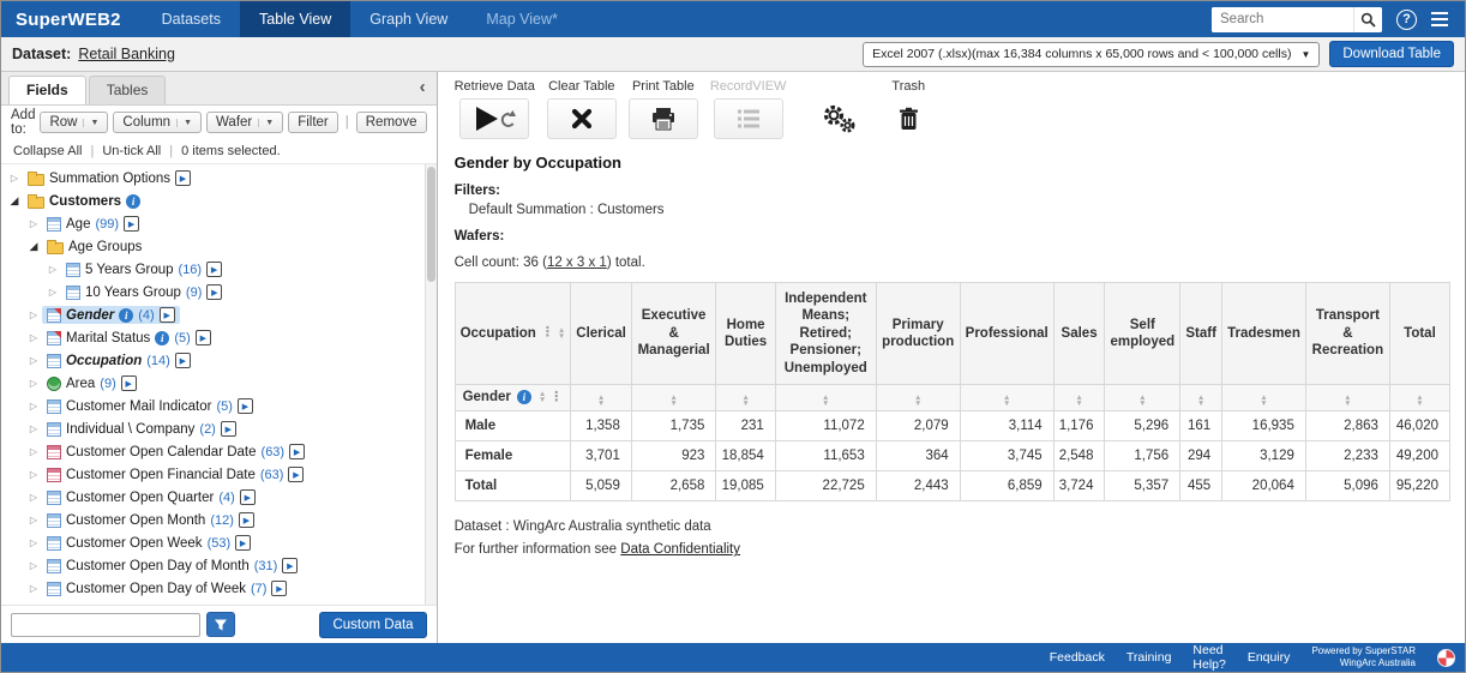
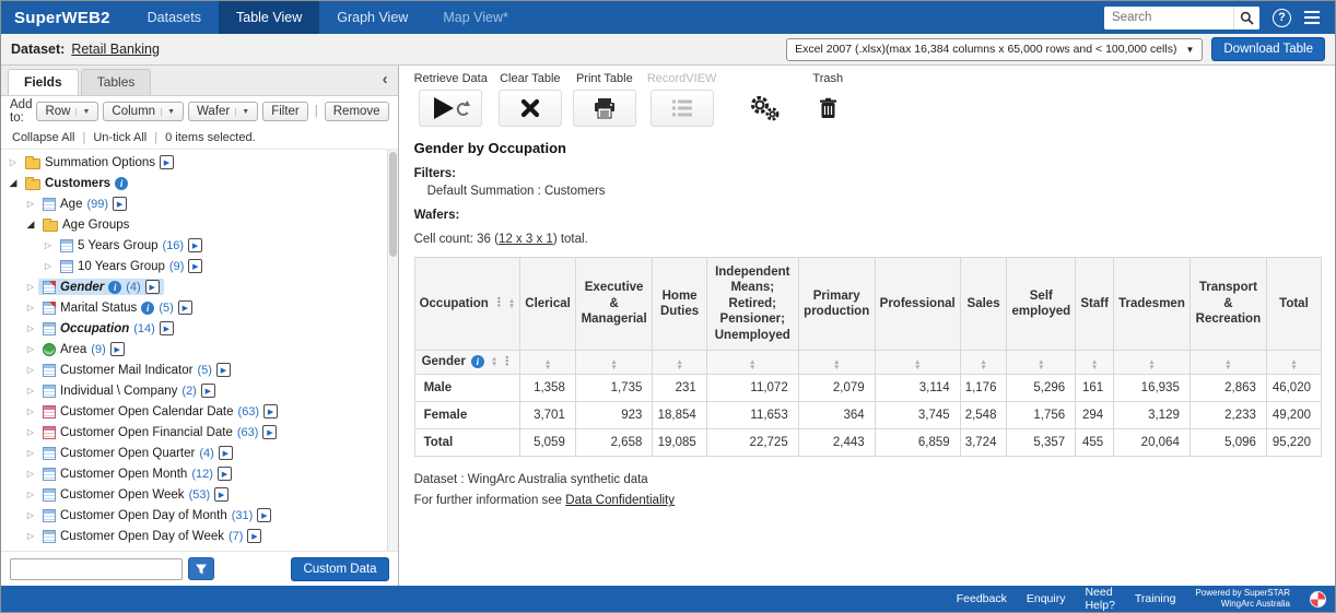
  SuperWEB2
  Datasets
  Table View
  Graph View
  Map View*
  Search
  ?
  Dataset:
  Retail Banking
  Excel 2007 (.xlsx)(max 16,384 columns x 65,000 rows and < 100,000 cells)
  ▼
  Download Table
  Fields
  Tables
  ‹
  Add to:
  Row
  Column
  Wafer
  Filter
  |
  Remove
  Collapse All
  |
  Un-tick All
  |
  0 items selected.
  ▷
  Summation Options
  ◢
  Customers
  i
  ▷
  Age
  (99)
  ◢
  Age Groups
  ▷
  5 Years Group
  (16)
  ▷
  10 Years Group
  (9)
  ▷
  Gender
  i
  (4)
  ▷
  Marital Status
  i
  (5)
  ▷
  Occupation
  (14)
  ▷
  Area
  (9)
  ▷
  Customer Mail Indicator
  (5)
  ▷
  Individual \ Company
  (2)
  ▷
  Customer Open Calendar Date
  (63)
  ▷
  Customer Open Financial Date
  (63)
  ▷
  Customer Open Quarter
  (4)
  ▷
  Customer Open Month
  (12)
  ▷
  Customer Open Week
  (53)
  ▷
  Customer Open Day of Month
  (31)
  ▷
  Customer Open Day of Week
  (7)
  Custom Data
  Retrieve Data
  Clear Table
  Print Table
  RecordVIEW
  Trash
  Gender by Occupation
  Filters:
  Default Summation : Customers
  Wafers:
  Cell count: 36 (12 x 3 x 1) total.
  Occupation ⋮	Clerical	Executive & Managerial	Home Duties	Independent Means; Retired; Pensioner; Unemployed	Primary production	Professional	Sales	Self employed	Staff	Tradesmen	Transport & Recreation	Total
  Male	1,358	1,735	231	11,072	2,079	3,114	1,176	5,296	161	16,935	2,863	46,020
  Female	3,701	923	18,854	11,653	364	3,745	2,548	1,756	294	3,129	2,233	49,200
  Total	5,059	2,658	19,085	22,725	2,443	6,859	3,724	5,357	455	20,064	5,096	95,220
  Dataset : WingArc Australia synthetic data
  For further information see Data Confidentiality
  Feedback
- Training
+ Enquiry
  Need Help?
- Enquiry
+ Training
  Powered by SuperSTAR
  WingArc Australia
